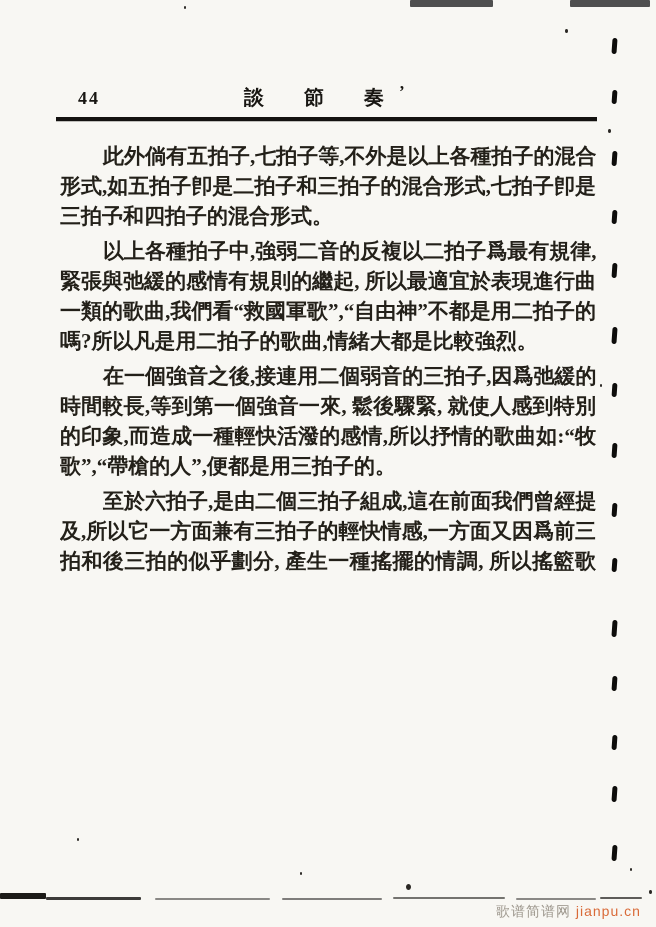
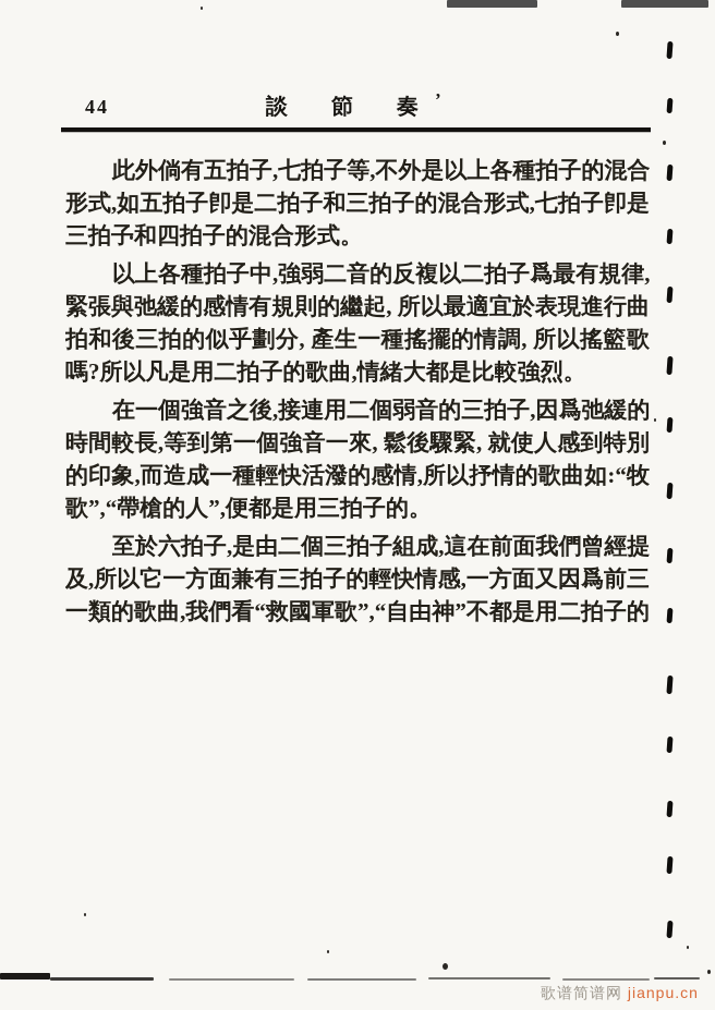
  44
  談節奏
  ’
  此外倘有五拍子,七拍子等,不外是以上各種拍子的混合
  形式,如五拍子卽是二拍子和三拍子的混合形式,七拍子卽是
  三拍子和四拍子的混合形式。
  以上各種拍子中,強弱二音的反複以二拍子爲最有規律,
  緊張與弛緩的感情有規則的繼起, 所以最適宜於表現進行曲
- 一類的歌曲,我們看“救國軍歌”,“自由神”不都是用二拍子的
+ 拍和後三拍的似乎劃分, 產生一種搖擺的情調, 所以搖籃歌
  嗎?所以凡是用二拍子的歌曲,情緒大都是比較強烈。
  在一個強音之後,接連用二個弱音的三拍子,因爲弛緩的
  時間較長,等到第一個強音一來, 鬆後驟緊, 就使人感到特別
  的印象,而造成一種輕快活潑的感情,所以抒情的歌曲如:“牧
  歌”,“帶槍的人”,便都是用三拍子的。
  至於六拍子,是由二個三拍子組成,這在前面我們曾經提
  及,所以它一方面兼有三拍子的輕快情感,一方面又因爲前三
- 拍和後三拍的似乎劃分, 產生一種搖擺的情調, 所以搖籃歌
+ 一類的歌曲,我們看“救國軍歌”,“自由神”不都是用二拍子的
  歌谱简谱网 jianpu.cn
